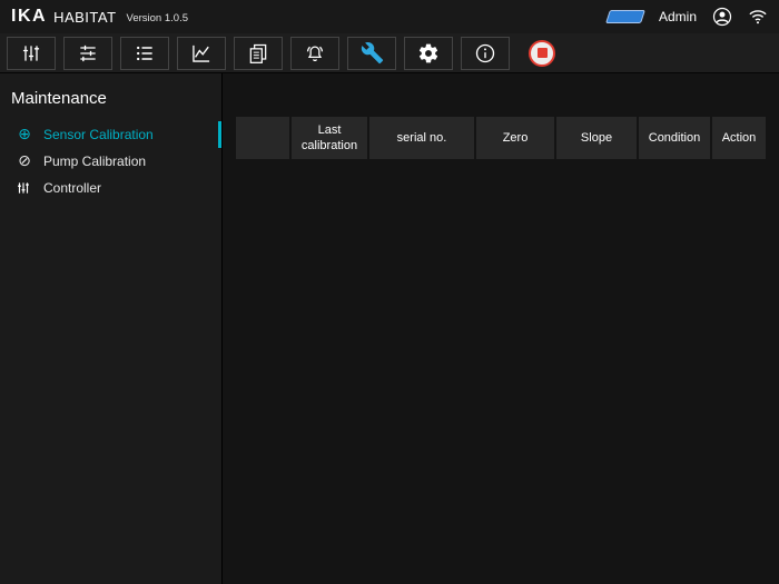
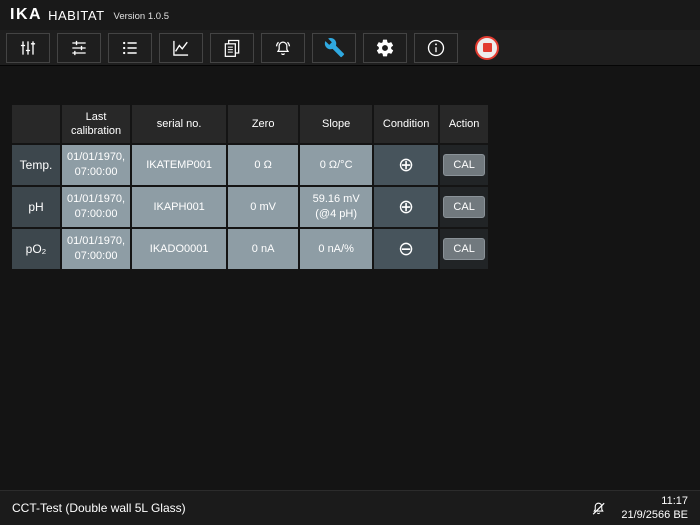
  IKA
  HABITAT
  Version 1.0.5
- Admin
- Maintenance
- ⊕
- Sensor Calibration
- ⊘
- Pump Calibration
- Controller
  	Last calibration	serial no.	Zero	Slope	Condition	Action
+ Temp.	01/01/1970, 07:00:00	IKATEMP001	0 Ω	0 Ω/°C	⊕	CAL
+ pH	01/01/1970, 07:00:00	IKAPH001	0 mV	59.16 mV (@4 pH)	⊕	CAL
+ pO₂	01/01/1970, 07:00:00	IKADO0001	0 nA	0 nA/%	⊖	CAL
+ CCT-Test (Double wall 5L Glass)
+ 11:17
+ 21/9/2566 BE
